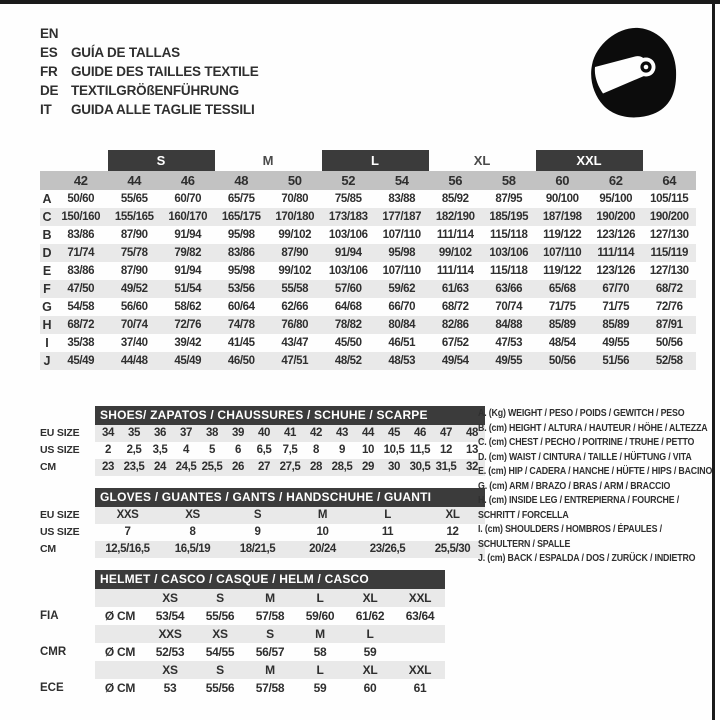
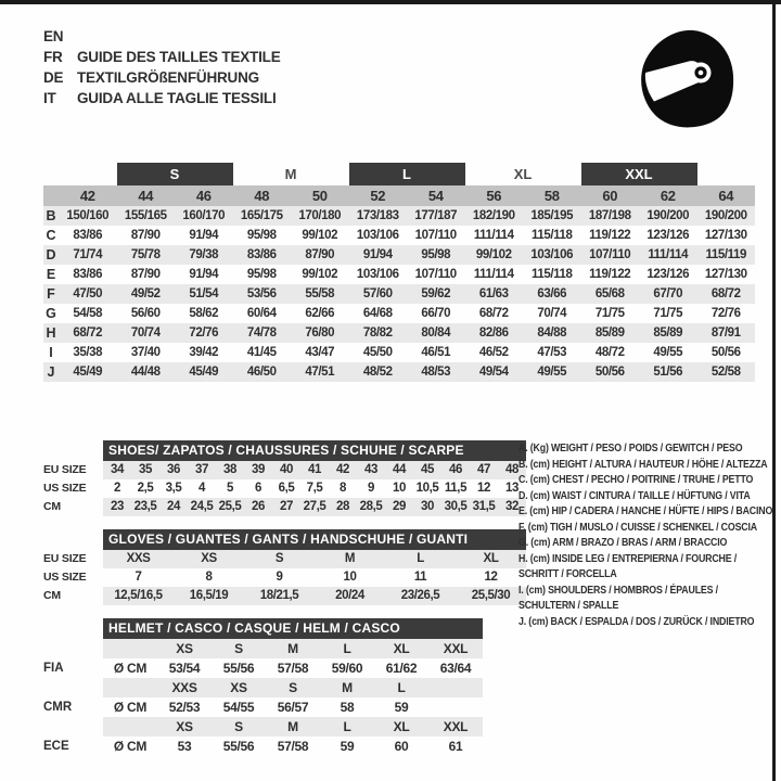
  EN
- ES
- GUÍA DE TALLAS
  FR
  GUIDE DES TAILLES TEXTILE
  DE
  TEXTILGRÖßENFÜHRUNG
  IT
  GUIDA ALLE TAGLIE TESSILI
  S
  M
  L
  XL
  XXL
  42
  44
  46
  48
  50
  52
  54
  56
  58
  60
  62
  64
- A
- 50/60
- 55/65
- 60/70
- 65/75
- 70/80
- 75/85
- 83/88
- 85/92
- 87/95
- 90/100
- 95/100
- 105/115
- C
+ B
  150/160
  155/165
  160/170
  165/175
  170/180
  173/183
  177/187
  182/190
  185/195
  187/198
  190/200
  190/200
- B
+ C
  83/86
  87/90
  91/94
  95/98
  99/102
  103/106
  107/110
  111/114
  115/118
  119/122
  123/126
  127/130
  D
  71/74
  75/78
- 79/82
+ 79/38
  83/86
  87/90
  91/94
  95/98
  99/102
  103/106
  107/110
  111/114
  115/119
  E
  83/86
  87/90
  91/94
  95/98
  99/102
  103/106
  107/110
  111/114
  115/118
  119/122
  123/126
  127/130
  F
  47/50
  49/52
  51/54
  53/56
  55/58
  57/60
  59/62
  61/63
  63/66
  65/68
  67/70
  68/72
  G
  54/58
  56/60
  58/62
  60/64
  62/66
  64/68
  66/70
  68/72
  70/74
  71/75
  71/75
  72/76
  H
  68/72
  70/74
  72/76
  74/78
  76/80
  78/82
  80/84
  82/86
  84/88
  85/89
  85/89
  87/91
  I
  35/38
  37/40
  39/42
  41/45
  43/47
  45/50
  46/51
- 67/52
+ 46/52
  47/53
- 48/54
+ 48/72
  49/55
  50/56
  J
  45/49
  44/48
  45/49
  46/50
  47/51
  48/52
  48/53
  49/54
  49/55
  50/56
  51/56
  52/58
  EU SIZE
  US SIZE
  CM
  SHOES/ ZAPATOS / CHAUSSURES / SCHUHE / SCARPE
  34
  35
  36
  37
  38
  39
  40
  41
  42
  43
  44
  45
  46
  47
  48
  2
  2,5
  3,5
  4
  5
  6
  6,5
  7,5
  8
  9
  10
  10,5
  11,5
  12
  13
  23
  23,5
  24
  24,5
  25,5
  26
  27
  27,5
  28
  28,5
  29
  30
  30,5
  31,5
  32
  EU SIZE
  US SIZE
  CM
  GLOVES / GUANTES / GANTS / HANDSCHUHE / GUANTI
  XXS
  XS
  S
  M
  L
  XL
  7
  8
  9
  10
  11
  12
  12,5/16,5
  16,5/19
  18/21,5
  20/24
  23/26,5
  25,5/30
  FIA
  CMR
  ECE
  HELMET / CASCO / CASQUE / HELM / CASCO
  XS
  S
  M
  L
  XL
  XXL
  Ø CM
  53/54
  55/56
  57/58
  59/60
  61/62
  63/64
  XXS
  XS
  S
  M
  L
  Ø CM
  52/53
  54/55
  56/57
  58
  59
  XS
  S
  M
  L
  XL
  XXL
  Ø CM
  53
  55/56
  57/58
  59
  60
  61
  A. (Kg) WEIGHT / PESO / POIDS / GEWITCH / PESO
  B. (cm) HEIGHT / ALTURA / HAUTEUR / HÖHE / ALTEZZA
  C. (cm) CHEST / PECHO / POITRINE / TRUHE / PETTO
  D. (cm) WAIST / CINTURA / TAILLE / HÜFTUNG / VITA
  E. (cm) HIP / CADERA / HANCHE / HÜFTE / HIPS / BACINO
+ F. (cm) TIGH / MUSLO / CUISSE / SCHENKEL / COSCIA
  G. (cm) ARM / BRAZO / BRAS / ARM / BRACCIO
  H. (cm) INSIDE LEG / ENTREPIERNA / FOURCHE /
  SCHRITT / FORCELLA
  I. (cm) SHOULDERS / HOMBROS / ÉPAULES /
  SCHULTERN / SPALLE
  J. (cm) BACK / ESPALDA / DOS / ZURÜCK / INDIETRO
